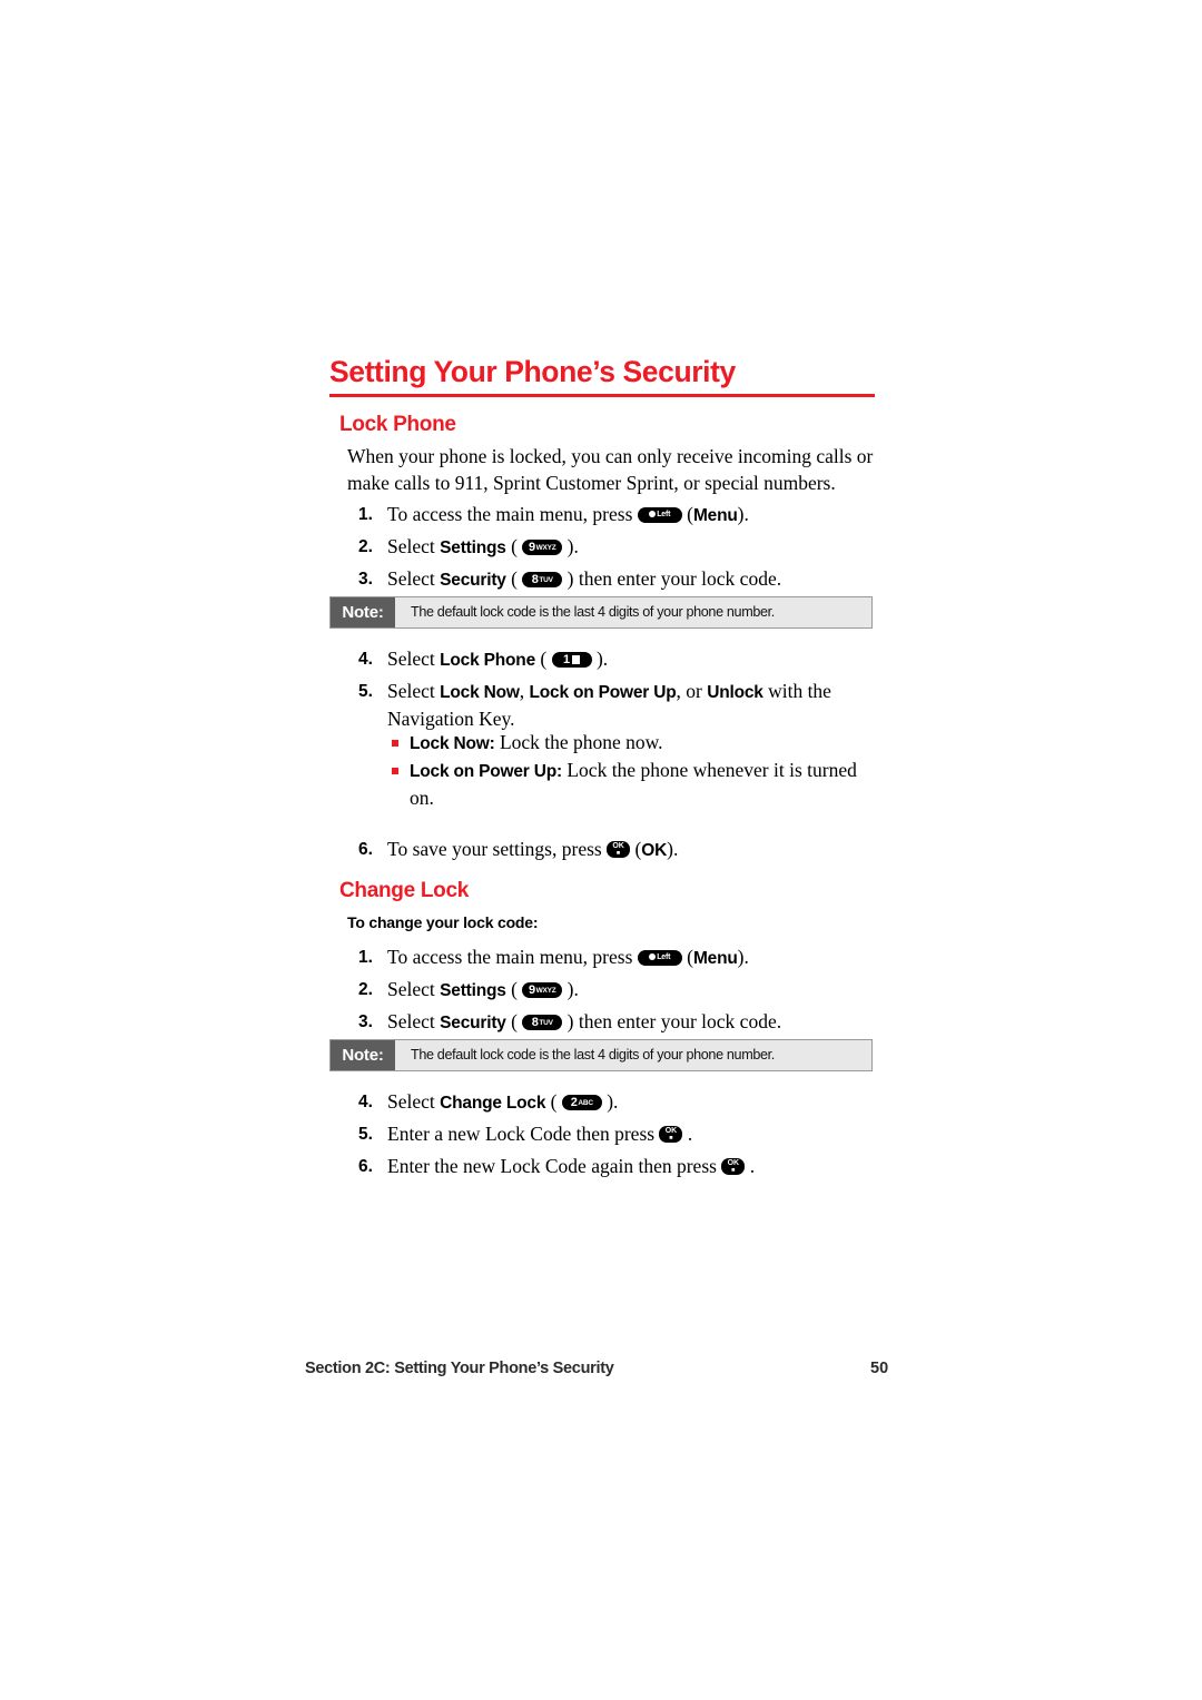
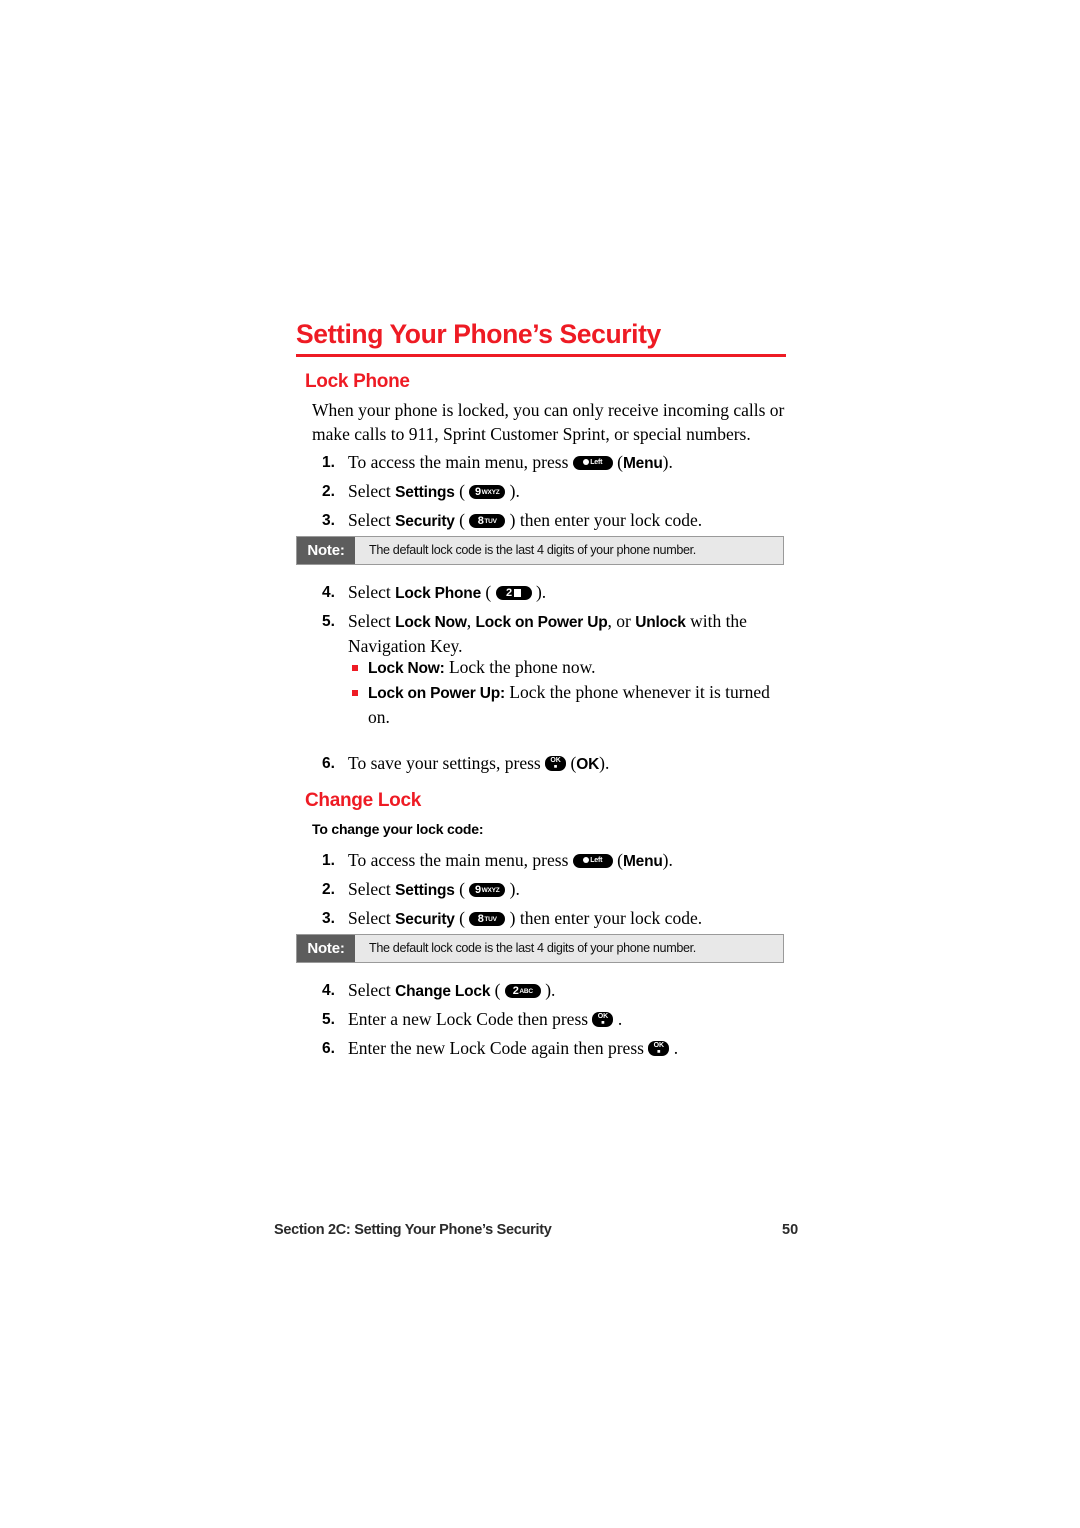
  Setting Your Phone’s Security
  Lock Phone
  When your phone is locked, you can only receive incoming calls or make calls to 911, Sprint Customer Sprint, or special numbers.
  1.
  To access the main menu, press (Menu).
  2.
  Select Settings ( 9 ).
  3.
  Select Security ( 8 ) then enter your lock code.
  Note:
  The default lock code is the last 4 digits of your phone number.
  4.
- Select Lock Phone ( 1 ).
+ Select Lock Phone ( 2 ).
  5.
  Select Lock Now, Lock on Power Up, or Unlock with the Navigation Key.
  Lock Now: Lock the phone now.
  Lock on Power Up: Lock the phone whenever it is turned on.
  6.
  To save your settings, press
  (OK).
  Change Lock
  To change your lock code:
  1.
  To access the main menu, press (Menu).
  2.
  Select Settings ( 9 ).
  3.
  Select Security ( 8 ) then enter your lock code.
  Note:
  The default lock code is the last 4 digits of your phone number.
  4.
  Select Change Lock ( 2 ).
  5.
  Enter a new Lock Code then press
  .
  6.
  Enter the new Lock Code again then press
  .
  Section 2C: Setting Your Phone’s Security
  50
